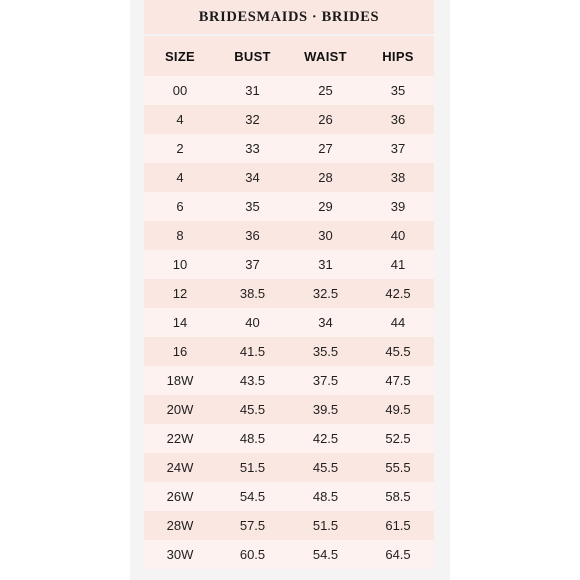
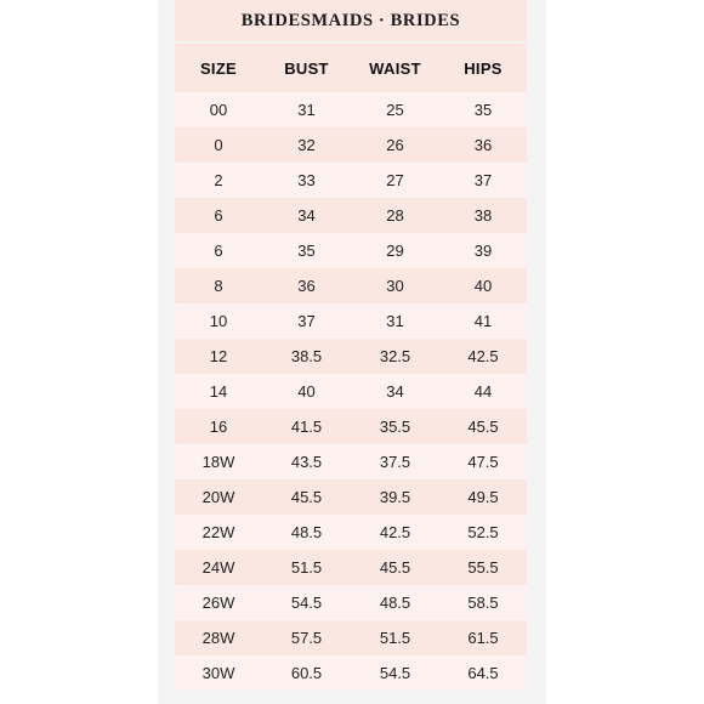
  BRIDESMAIDS · BRIDES
  SIZE	BUST	WAIST	HIPS
  00	31	25	35
- 4	32	26	36
+ 0	32	26	36
  2	33	27	37
- 4	34	28	38
+ 6	34	28	38
  6	35	29	39
  8	36	30	40
  10	37	31	41
  12	38.5	32.5	42.5
  14	40	34	44
  16	41.5	35.5	45.5
  18W	43.5	37.5	47.5
  20W	45.5	39.5	49.5
  22W	48.5	42.5	52.5
  24W	51.5	45.5	55.5
  26W	54.5	48.5	58.5
  28W	57.5	51.5	61.5
  30W	60.5	54.5	64.5
